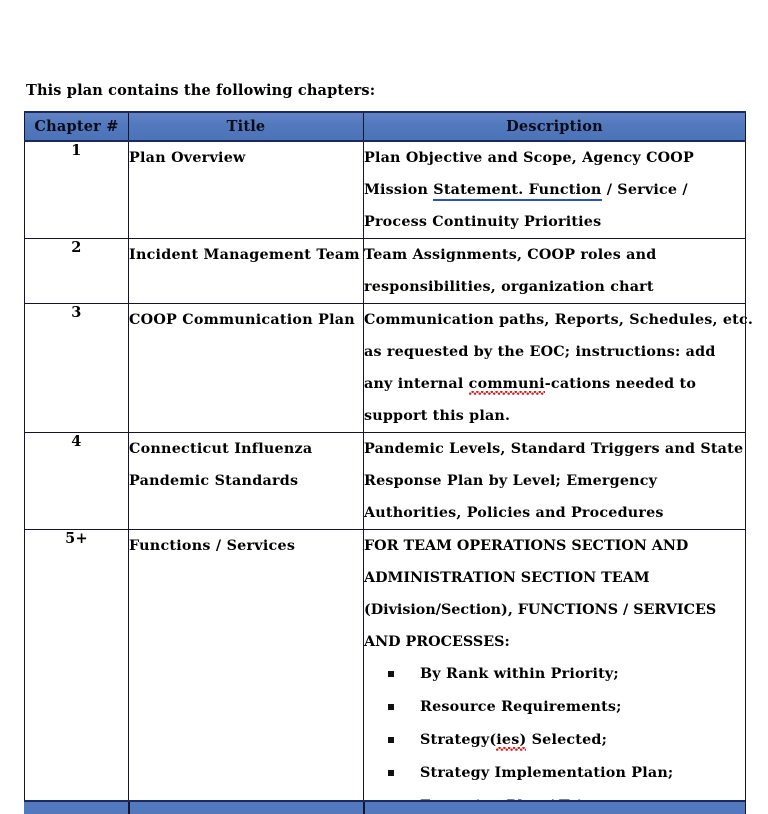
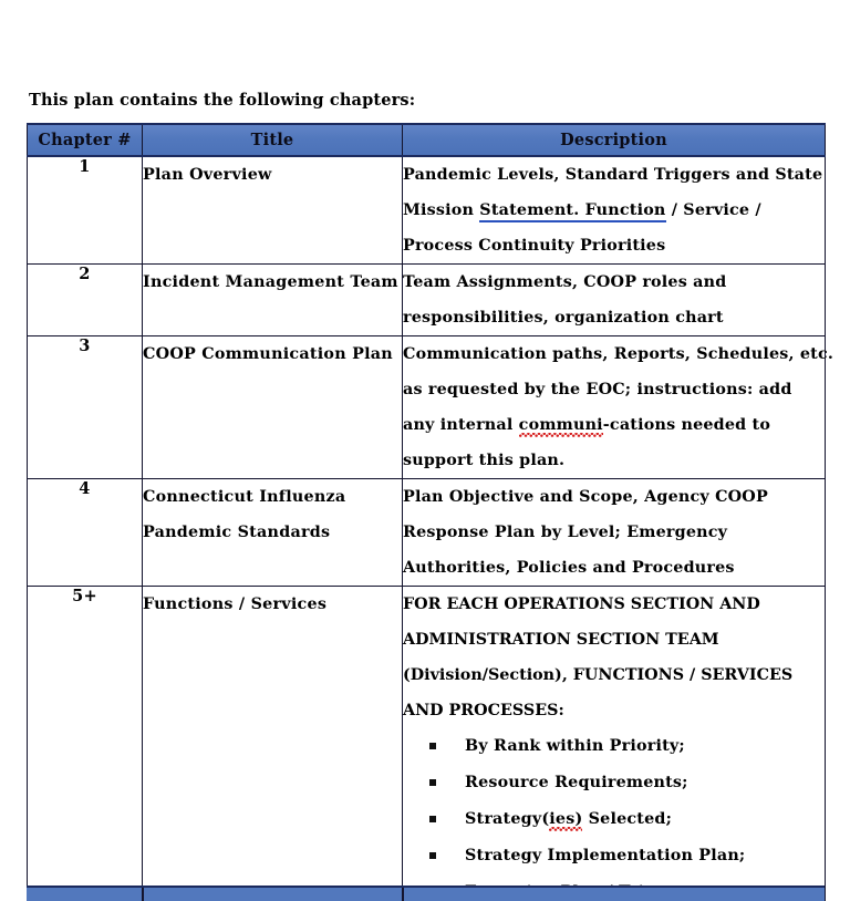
  This plan contains the following chapters:
  Chapter #	Title	Description
- 1	Plan Overview	Plan Objective and Scope, Agency COOP Mission Statement. Function / Service / Process Continuity Priorities
+ 1	Plan Overview	Pandemic Levels, Standard Triggers and State Mission Statement. Function / Service / Process Continuity Priorities
  2	Incident Management Team	Team Assignments, COOP roles and responsibilities, organization chart
  3	COOP Communication Plan	Communication paths, Reports, Schedules, etc. as requested by the EOC; instructions: add any internal communi-cations needed to support this plan.
- 4	Connecticut Influenza Pandemic Standards	Pandemic Levels, Standard Triggers and State Response Plan by Level; Emergency Authorities, Policies and Procedures
+ 4	Connecticut Influenza Pandemic Standards	Plan Objective and Scope, Agency COOP Response Plan by Level; Emergency Authorities, Policies and Procedures
- 5+	Functions / Services	FOR TEAM OPERATIONS SECTION AND ADMINISTRATION SECTION TEAM (Division/Section), FUNCTIONS / SERVICES AND PROCESSES: By Rank within Priority; Resource Requirements; Strategy(ies) Selected; Strategy Implementation Plan;
+ 5+	Functions / Services	FOR EACH OPERATIONS SECTION AND ADMINISTRATION SECTION TEAM (Division/Section), FUNCTIONS / SERVICES AND PROCESSES: By Rank within Priority; Resource Requirements; Strategy(ies) Selected; Strategy Implementation Plan;
